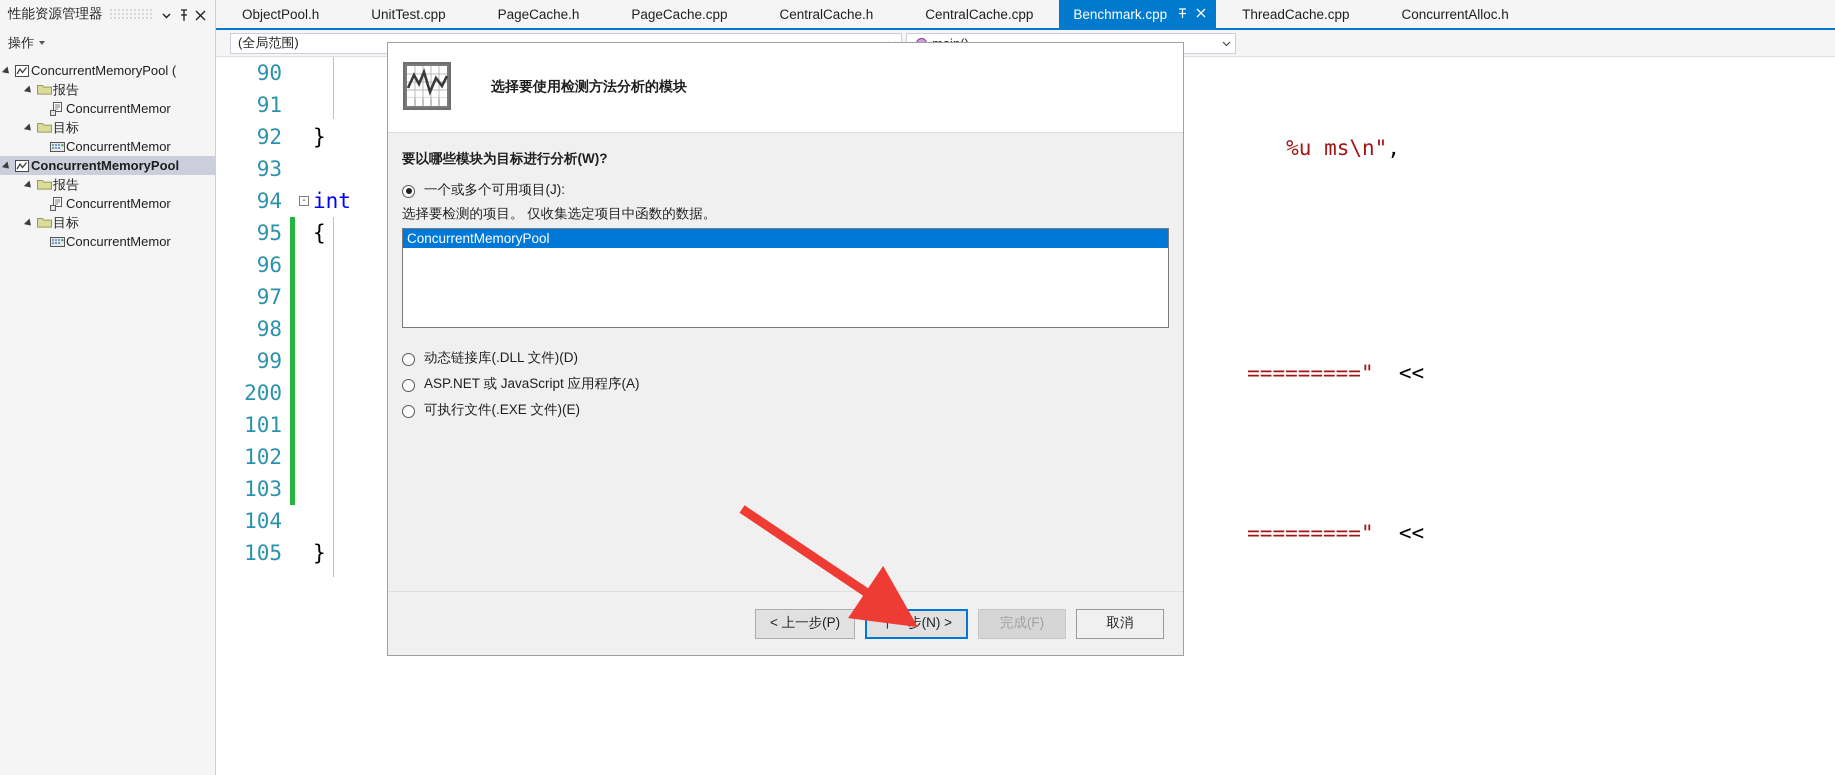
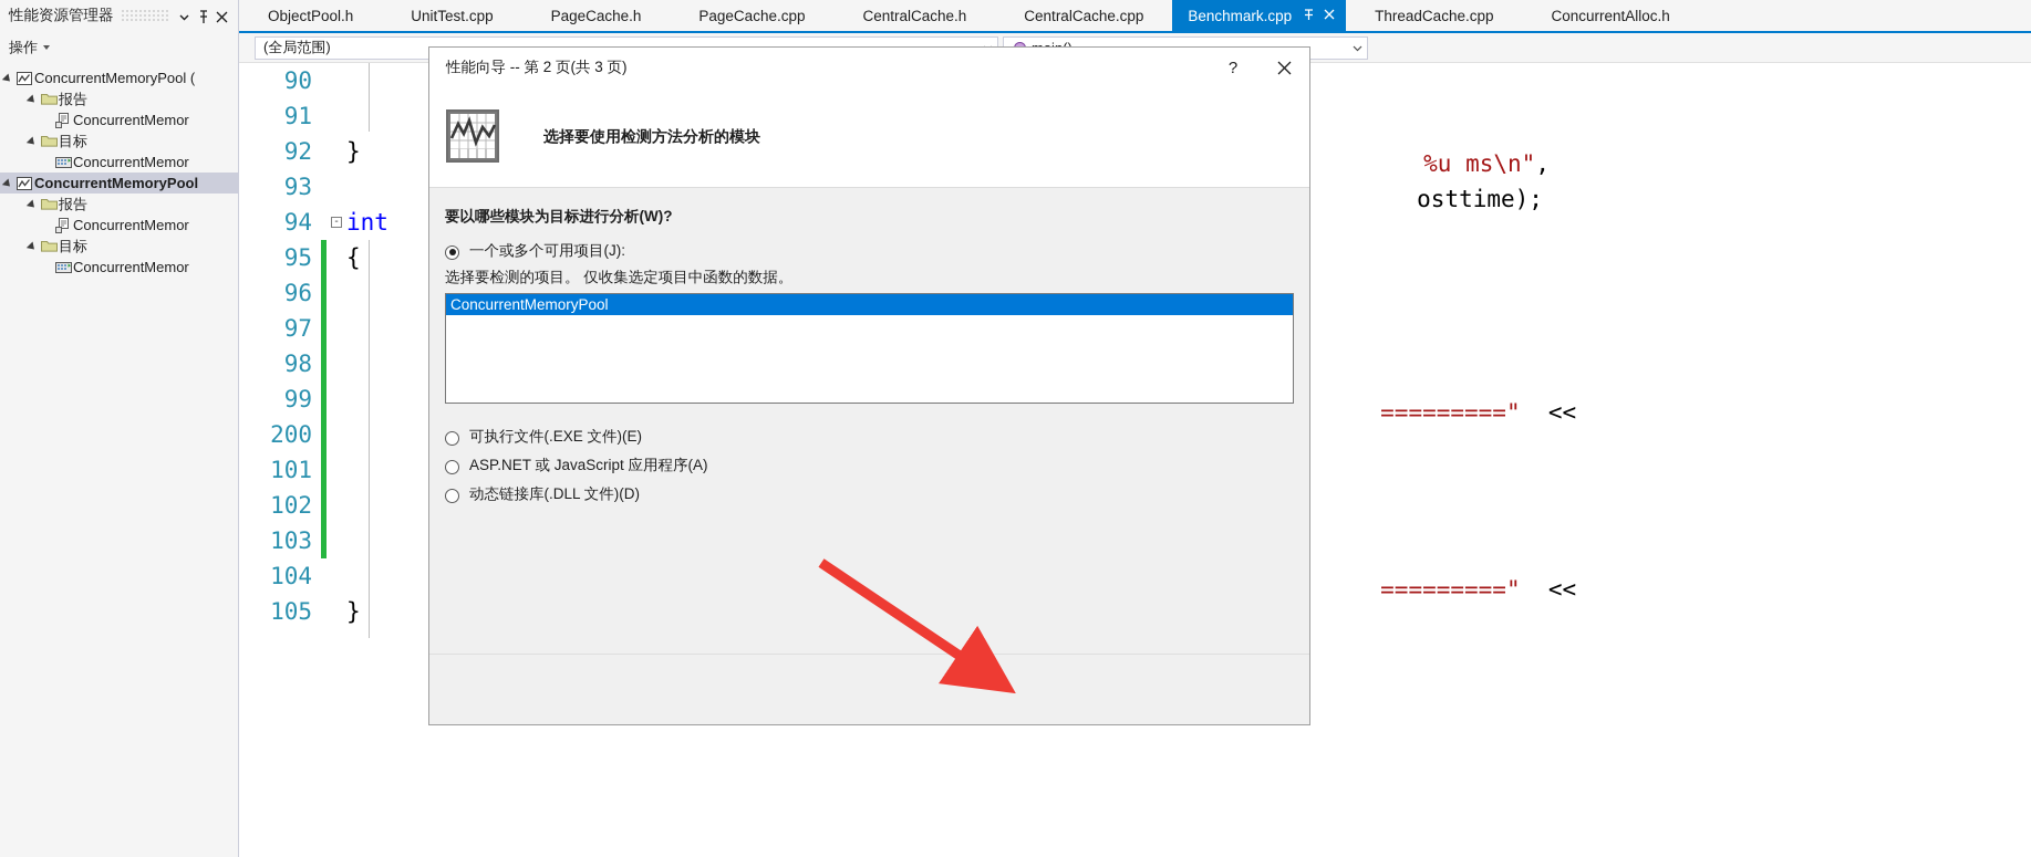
  性能资源管理器
  操作
  ConcurrentMemoryPool (
  报告
  ConcurrentMemor
  目标
  ConcurrentMemor
  ConcurrentMemoryPool
  报告
  ConcurrentMemor
  目标
  ConcurrentMemor
  ObjectPool.h
  UnitTest.cpp
  PageCache.h
  PageCache.cpp
  CentralCache.h
  CentralCache.cpp
  Benchmark.cpp
  ThreadCache.cpp
  ConcurrentAlloc.h
  (全局范围)
  90
  91
  92
  }
  93
  94
  -
  int
  95
  {
  96
  97
  98
  99
  200
  101
  102
  103
  104
  105
  }
  %u ms\n",
+ osttime);
  =========" <<
  =========" <<
+ 性能向导 -- 第 2 页(共 3 页)
+ ?
  选择要使用检测方法分析的模块
  要以哪些模块为目标进行分析(W)?
  一个或多个可用项目(J):
  选择要检测的项目。 仅收集选定项目中函数的数据。
  ConcurrentMemoryPool
- 动态链接库(.DLL 文件)(D)
+ 可执行文件(.EXE 文件)(E)
  ASP.NET 或 JavaScript 应用程序(A)
- 可执行文件(.EXE 文件)(E)
+ 动态链接库(.DLL 文件)(D)
- < 上一步(P)
- 下一步(N) >
- 完成(F)
- 取消
